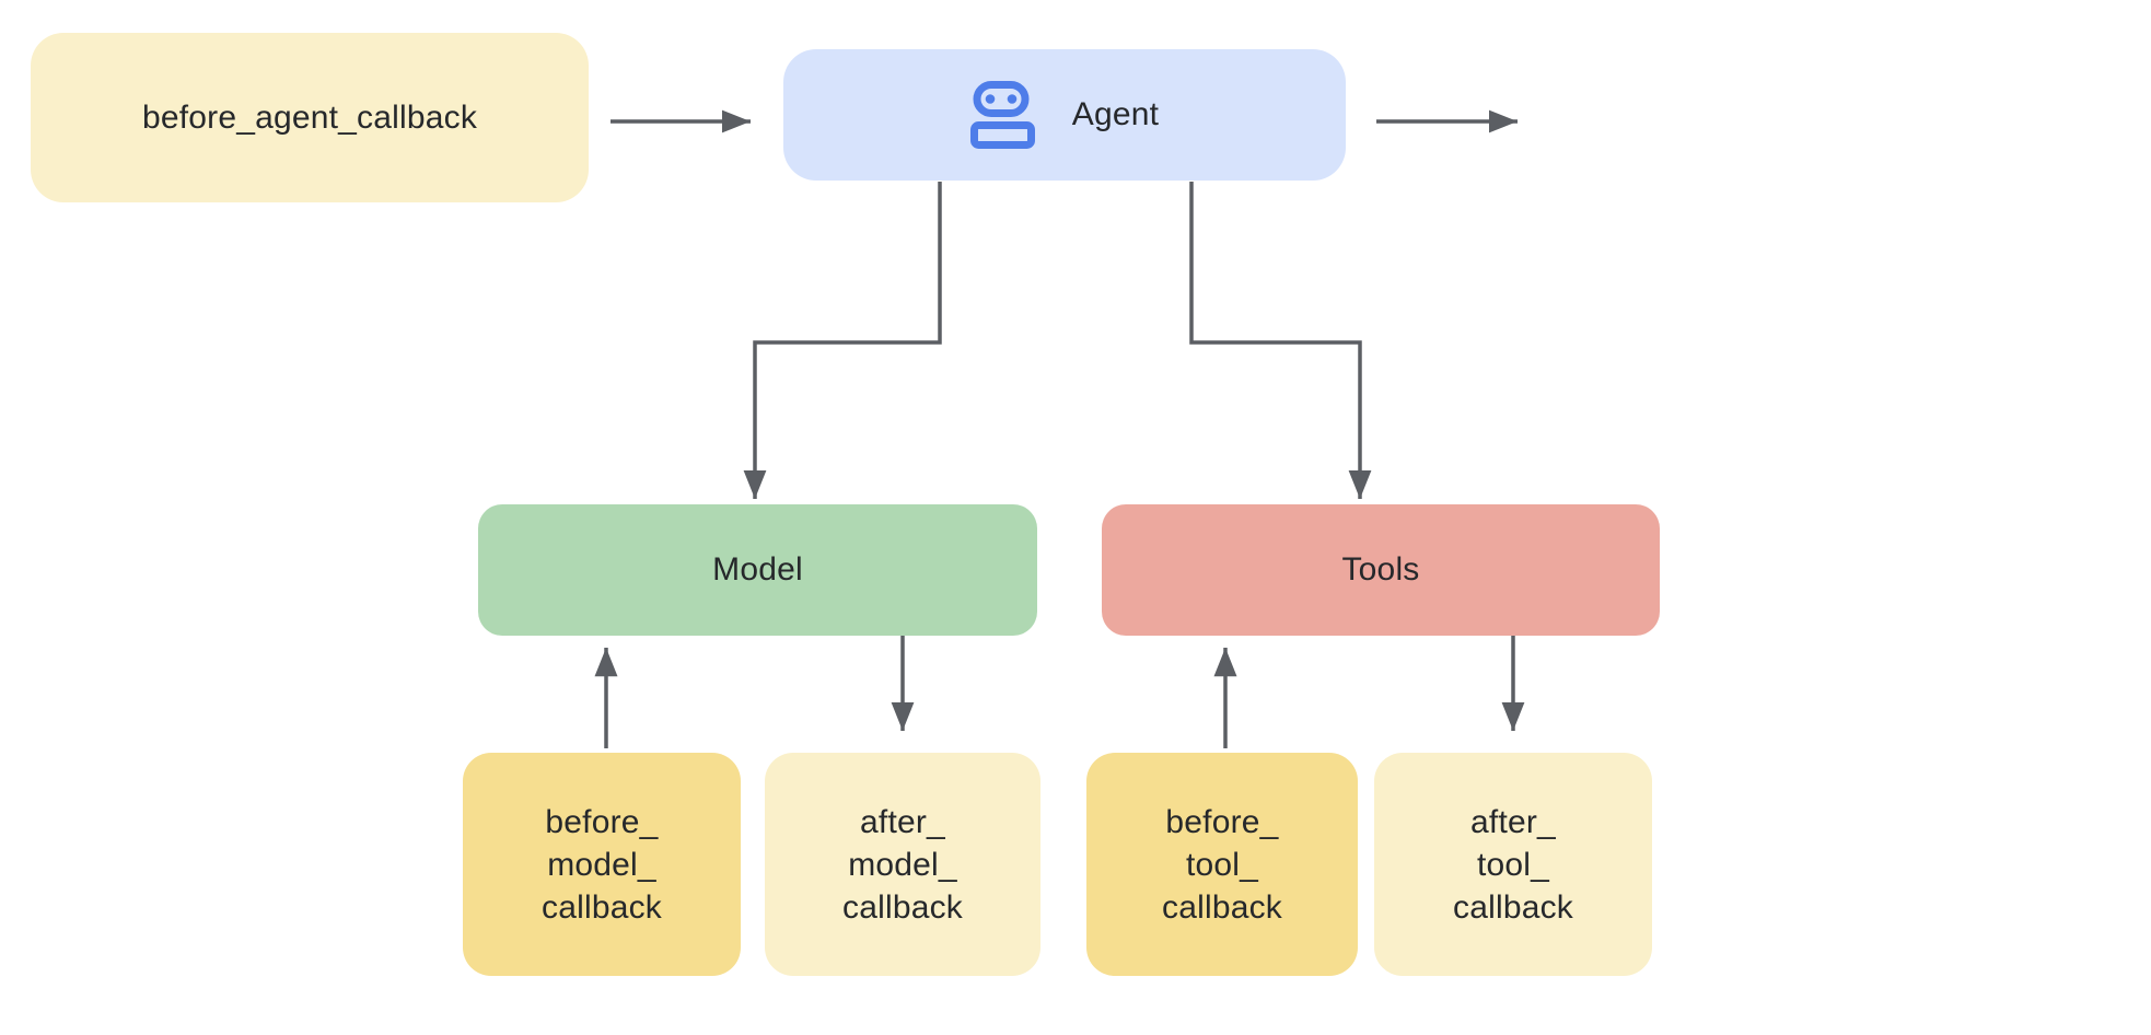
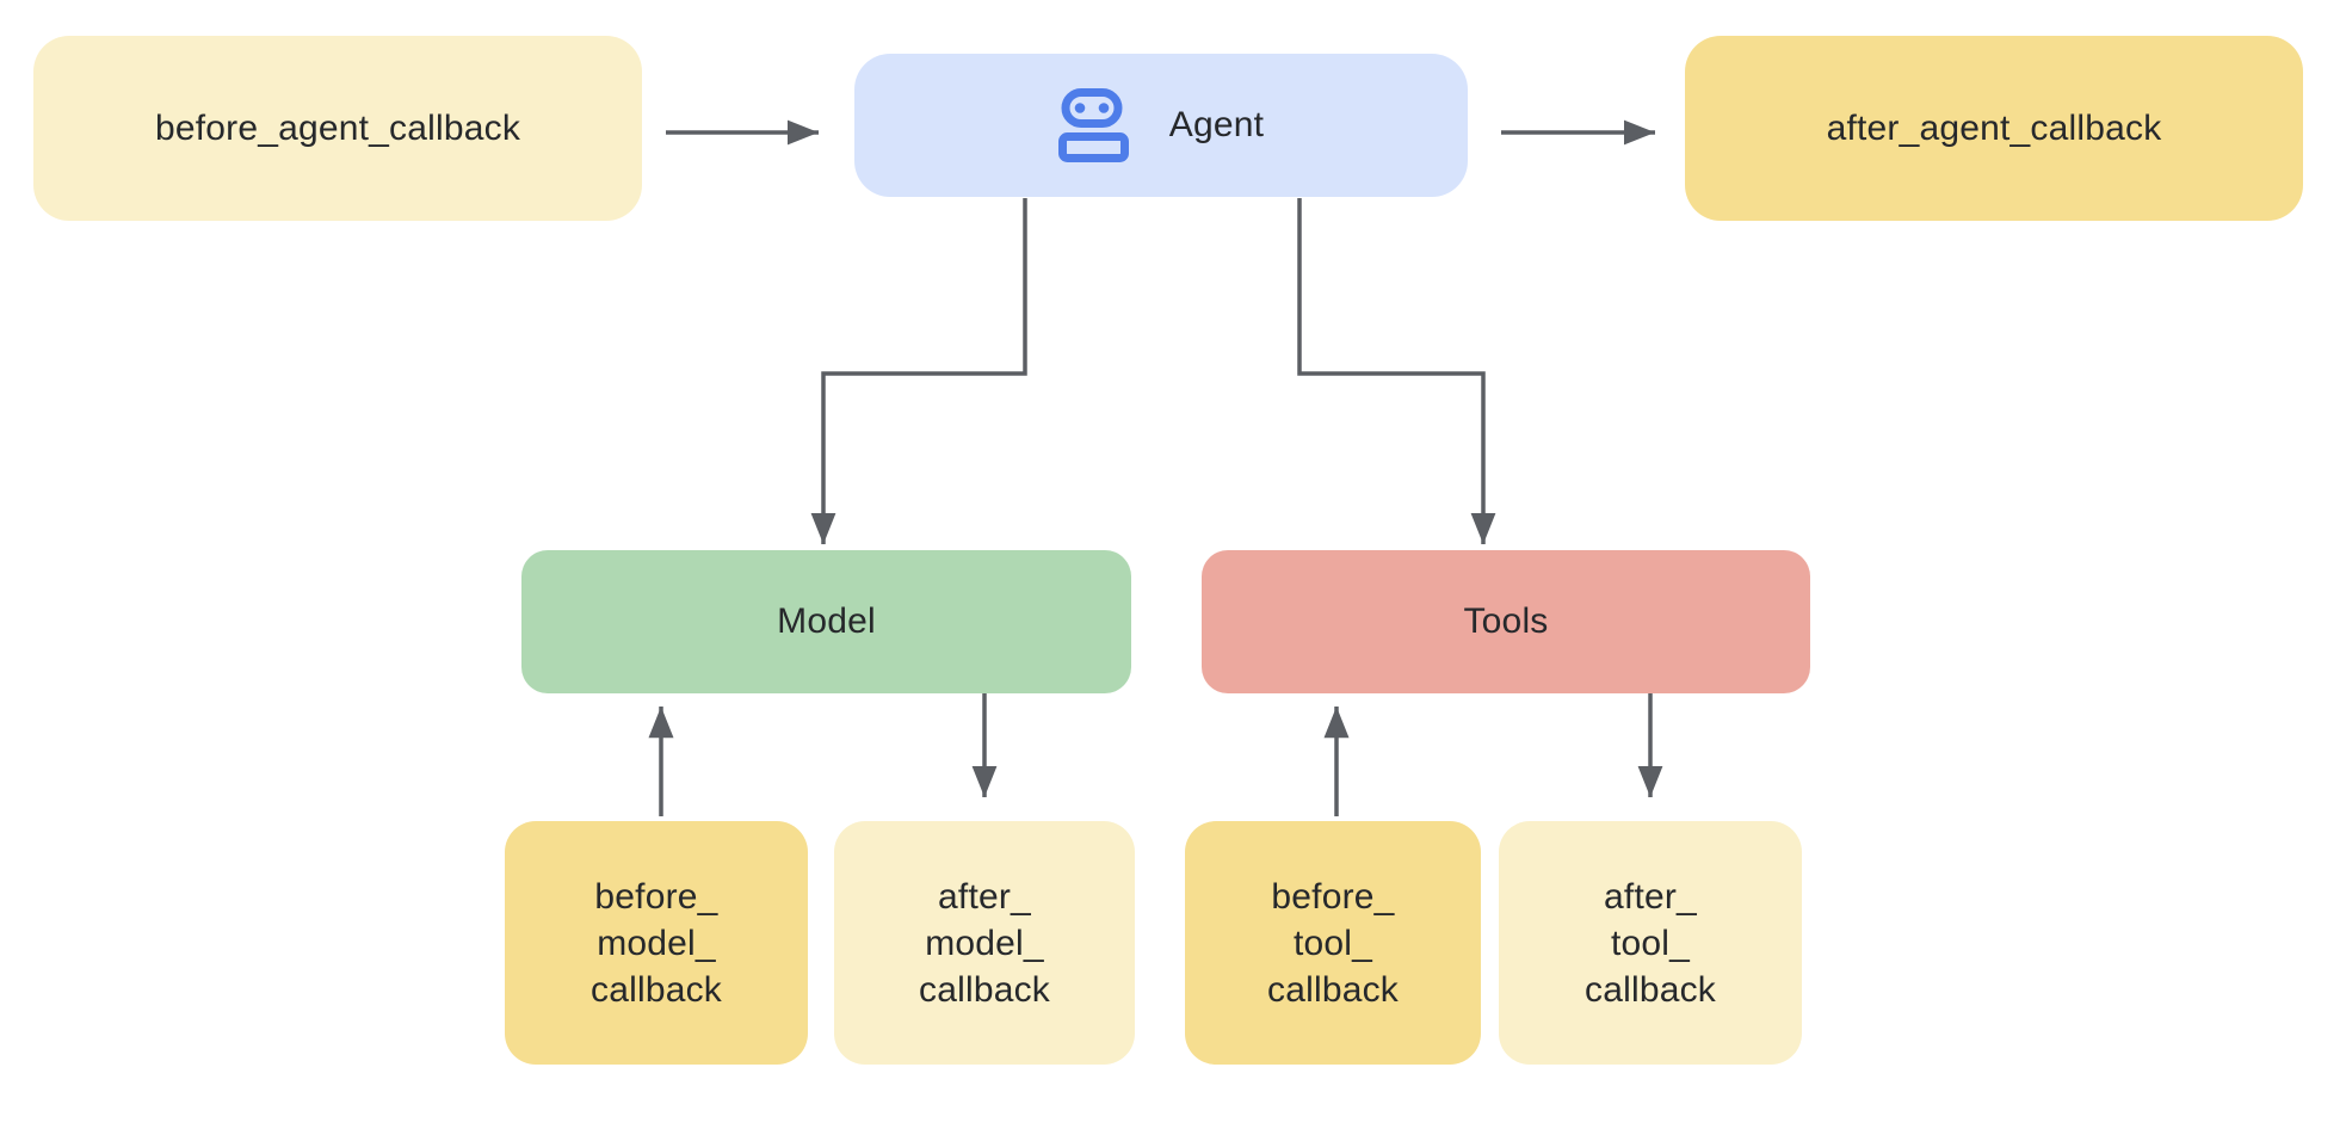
  before_agent_callback
  Agent
+ after_agent_callback
  Model
  Tools
  before_
  model_
  callback
  after_
  model_
  callback
  before_
  tool_
  callback
  after_
  tool_
  callback
